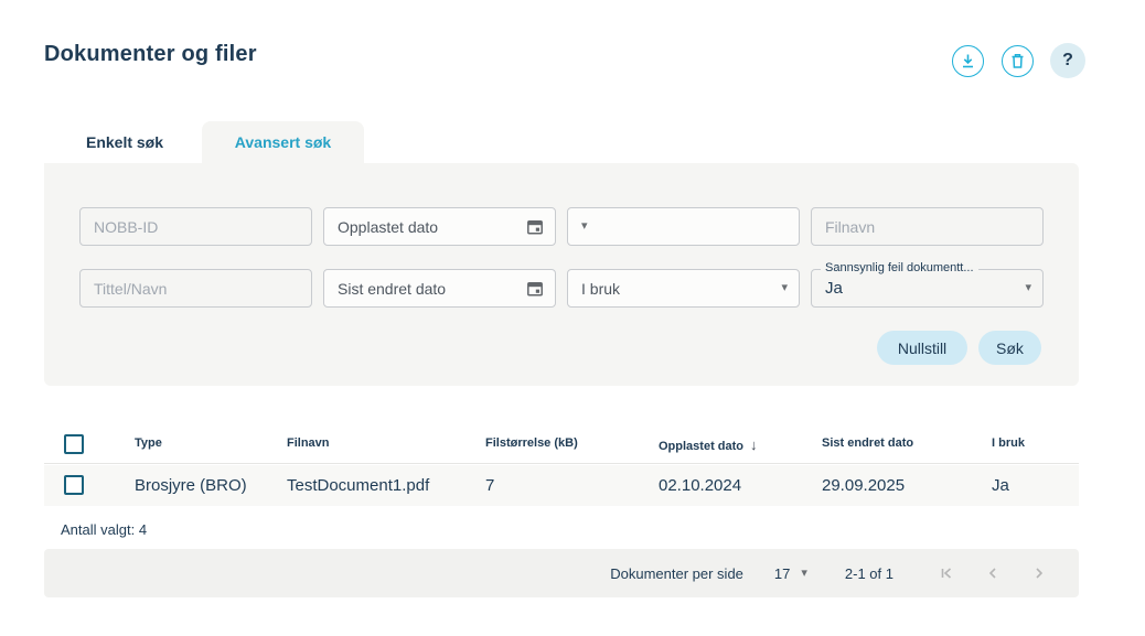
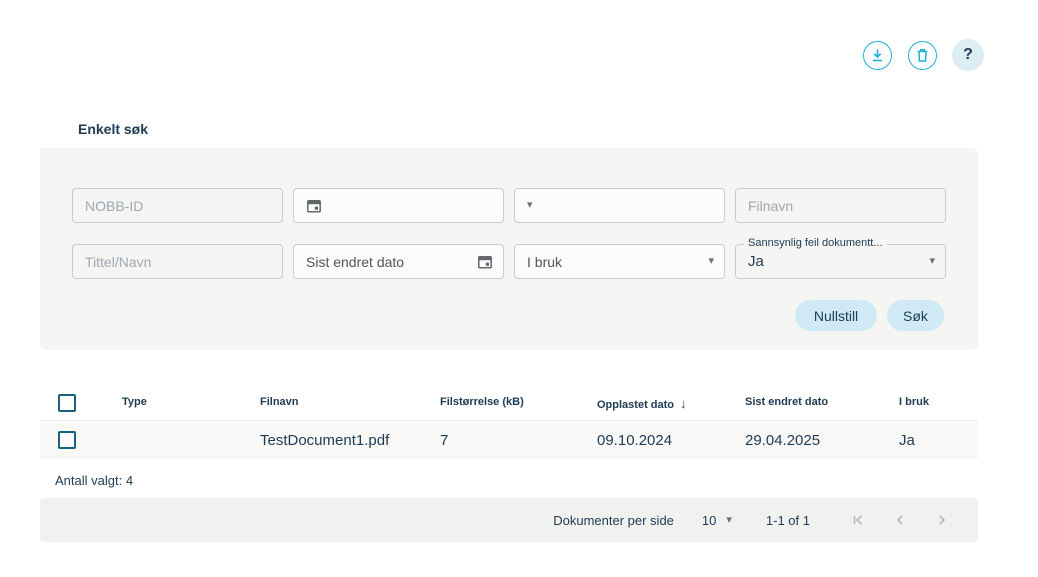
- Dokumenter og filer
  ?
  Enkelt søk
- Avansert søk
  NOBB-ID
- Opplastet dato
  ▾
  Filnavn
  Tittel/Navn
  Sist endret dato
  I bruk
  ▾
  Sannsynlig feil dokumentt...
  Ja
  ▾
  Nullstill
  Søk
  Type
  Filnavn
  Filstørrelse (kB)
  Opplastet dato ↓
  Sist endret dato
  I bruk
- Brosjyre (BRO)
  TestDocument1.pdf
  7
- 02.10.2024
+ 09.10.2024
- 29.09.2025
+ 29.04.2025
  Ja
  Antall valgt: 4
  Dokumenter per side
- 17
+ 10
  ▾
- 2-1 of 1
+ 1-1 of 1
